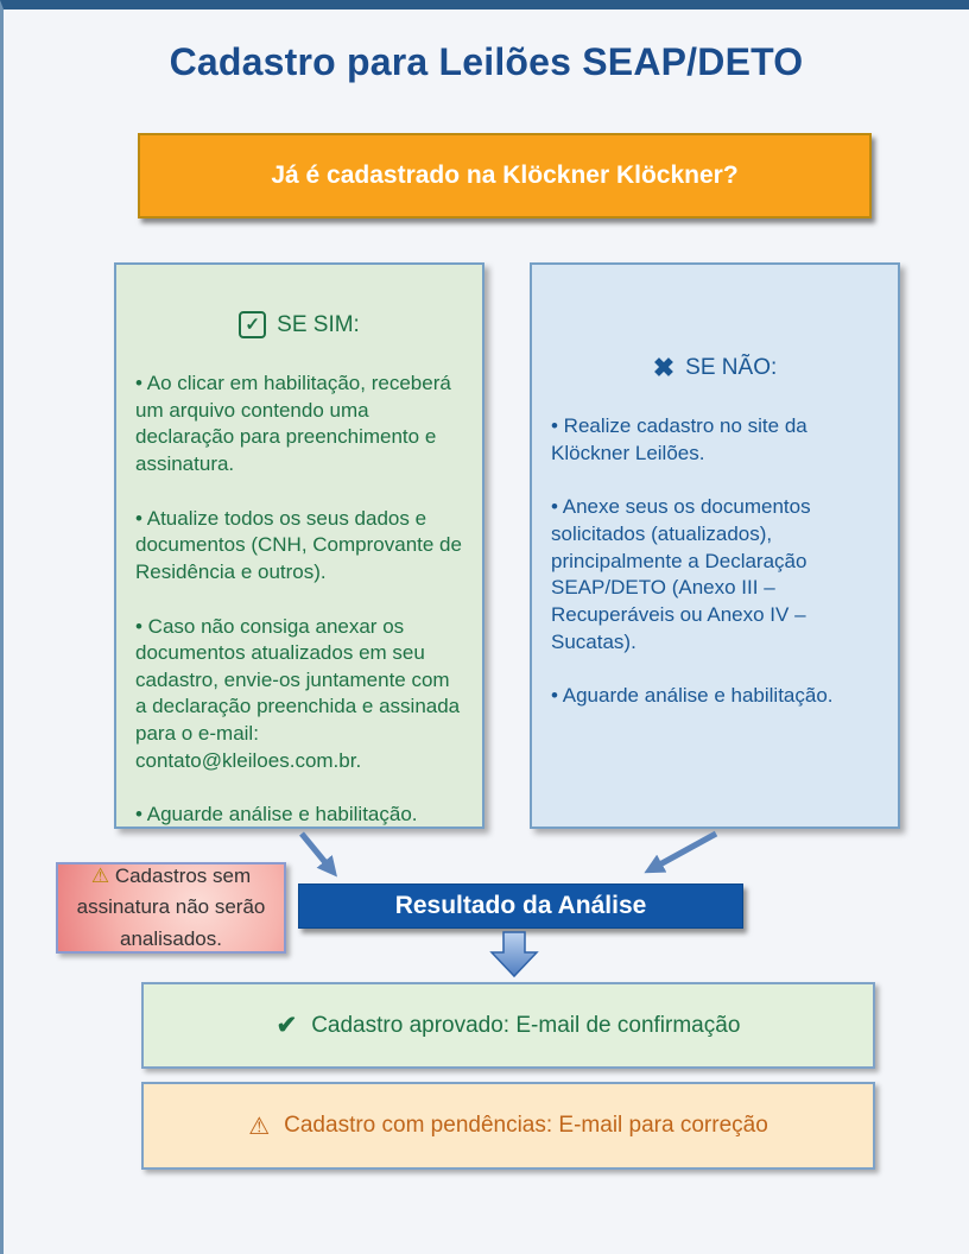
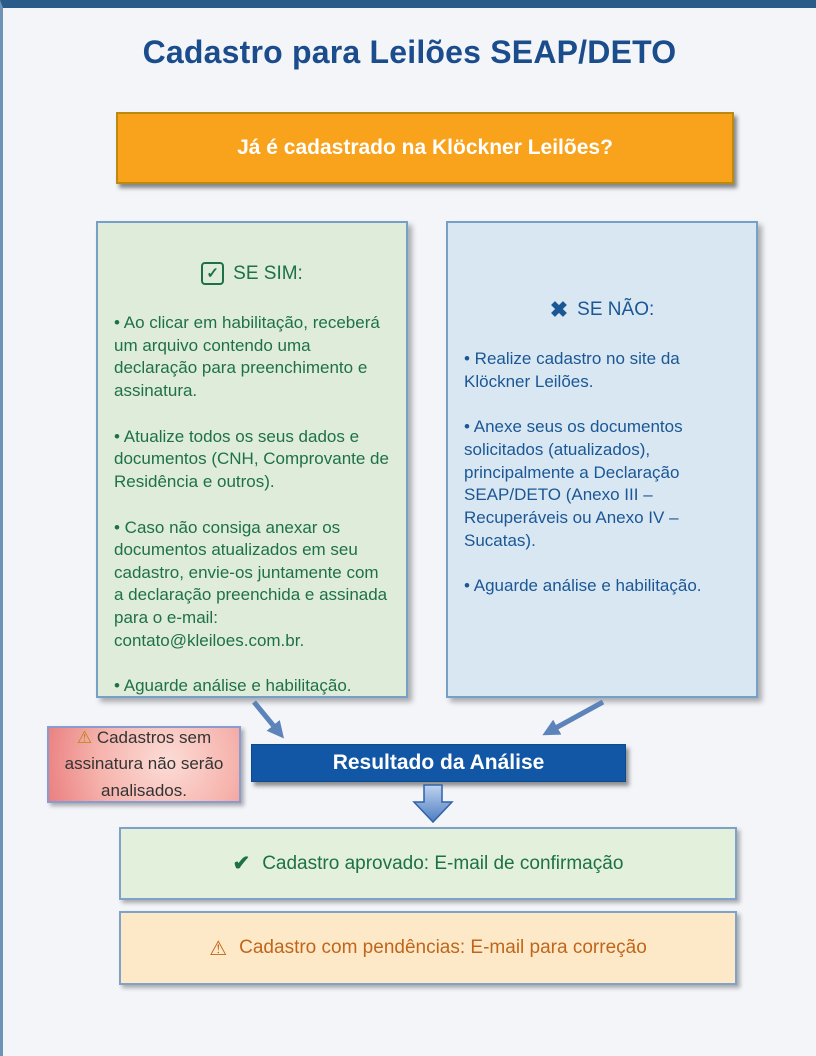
  Cadastro para Leilões SEAP/DETO
- Já é cadastrado na Klöckner Klöckner?
+ Já é cadastrado na Klöckner Leilões?
  ✓
  SE SIM:
  • Ao clicar em habilitação, receberá um arquivo contendo uma declaração para preenchimento e assinatura.
  • Atualize todos os seus dados e documentos (CNH, Comprovante de Residência e outros).
  • Caso não consiga anexar os documentos atualizados em seu cadastro, envie-os juntamente com a declaração preenchida e assinada para o e-mail: contato@kleiloes.com.br.
  • Aguarde análise e habilitação.
  ✖
  SE NÃO:
  • Realize cadastro no site da Klöckner Leilões.
  • Anexe seus os documentos solicitados (atualizados), principalmente a Declaração SEAP/DETO (Anexo III – Recuperáveis ou Anexo IV – Sucatas).
  • Aguarde análise e habilitação.
  ⚠ Cadastros sem assinatura não serão analisados.
  Resultado da Análise
  ✔
  Cadastro aprovado: E-mail de confirmação
  ⚠
  Cadastro com pendências: E-mail para correção
